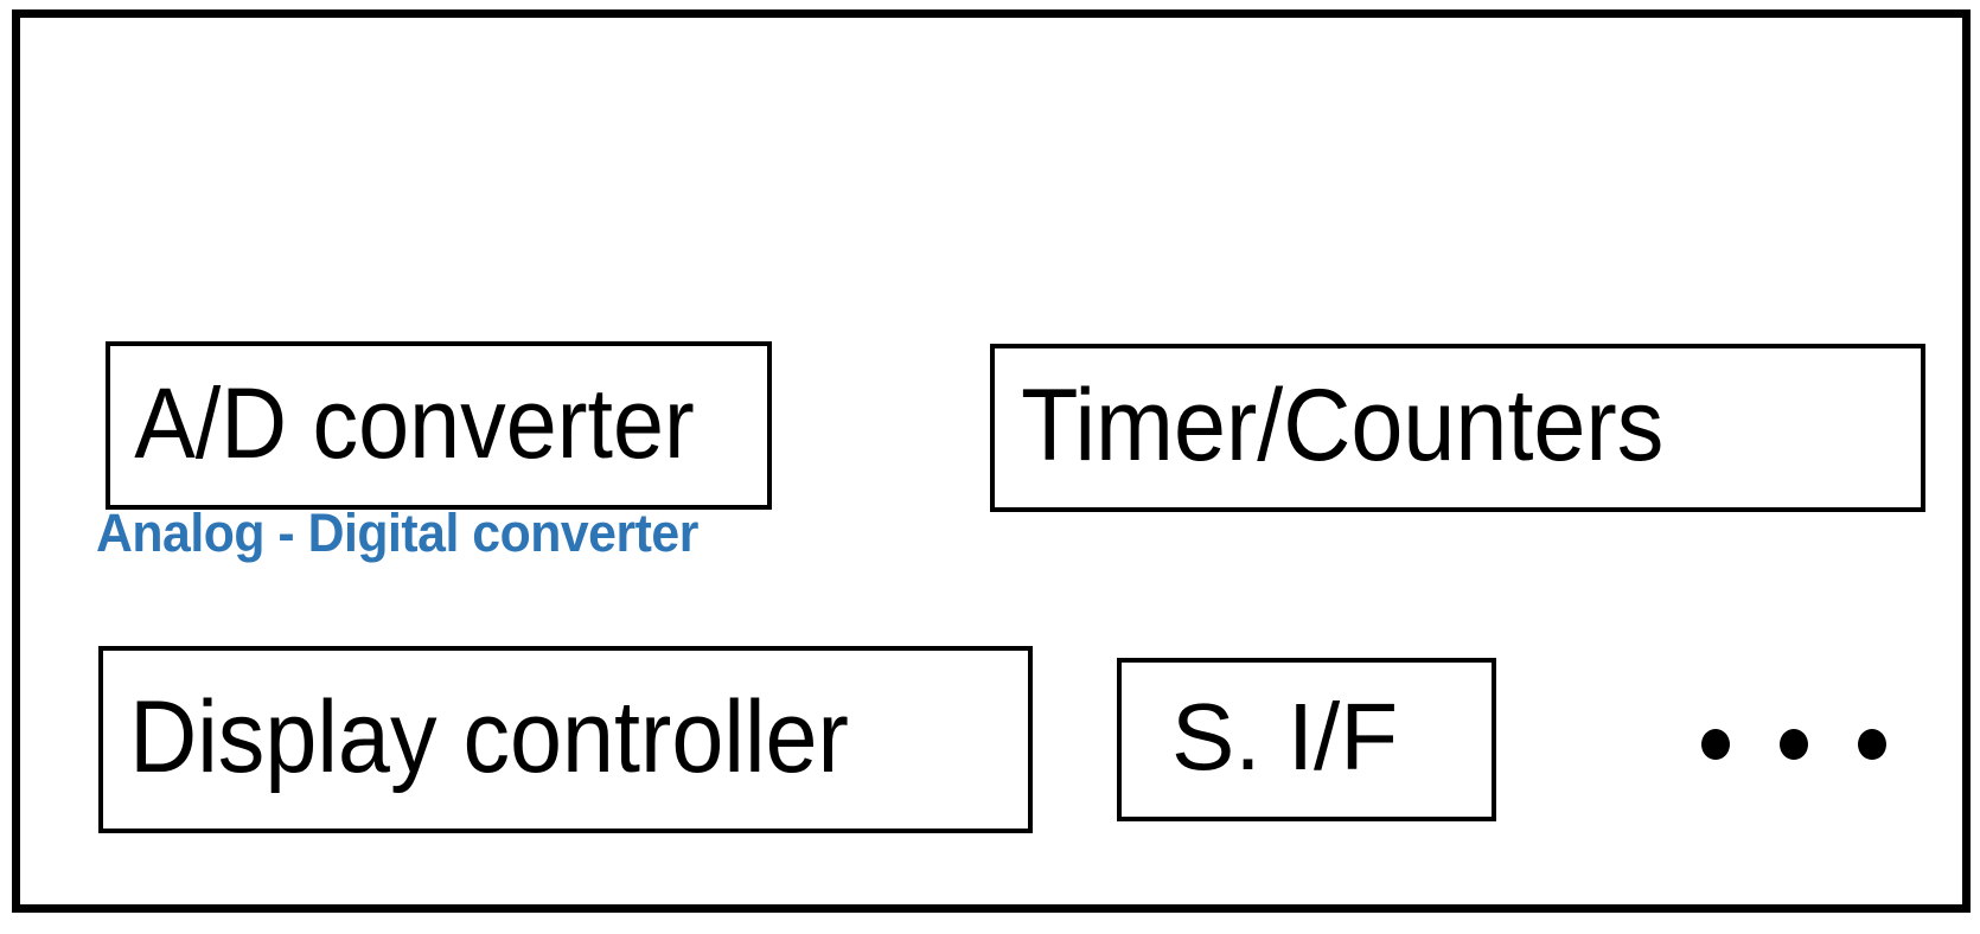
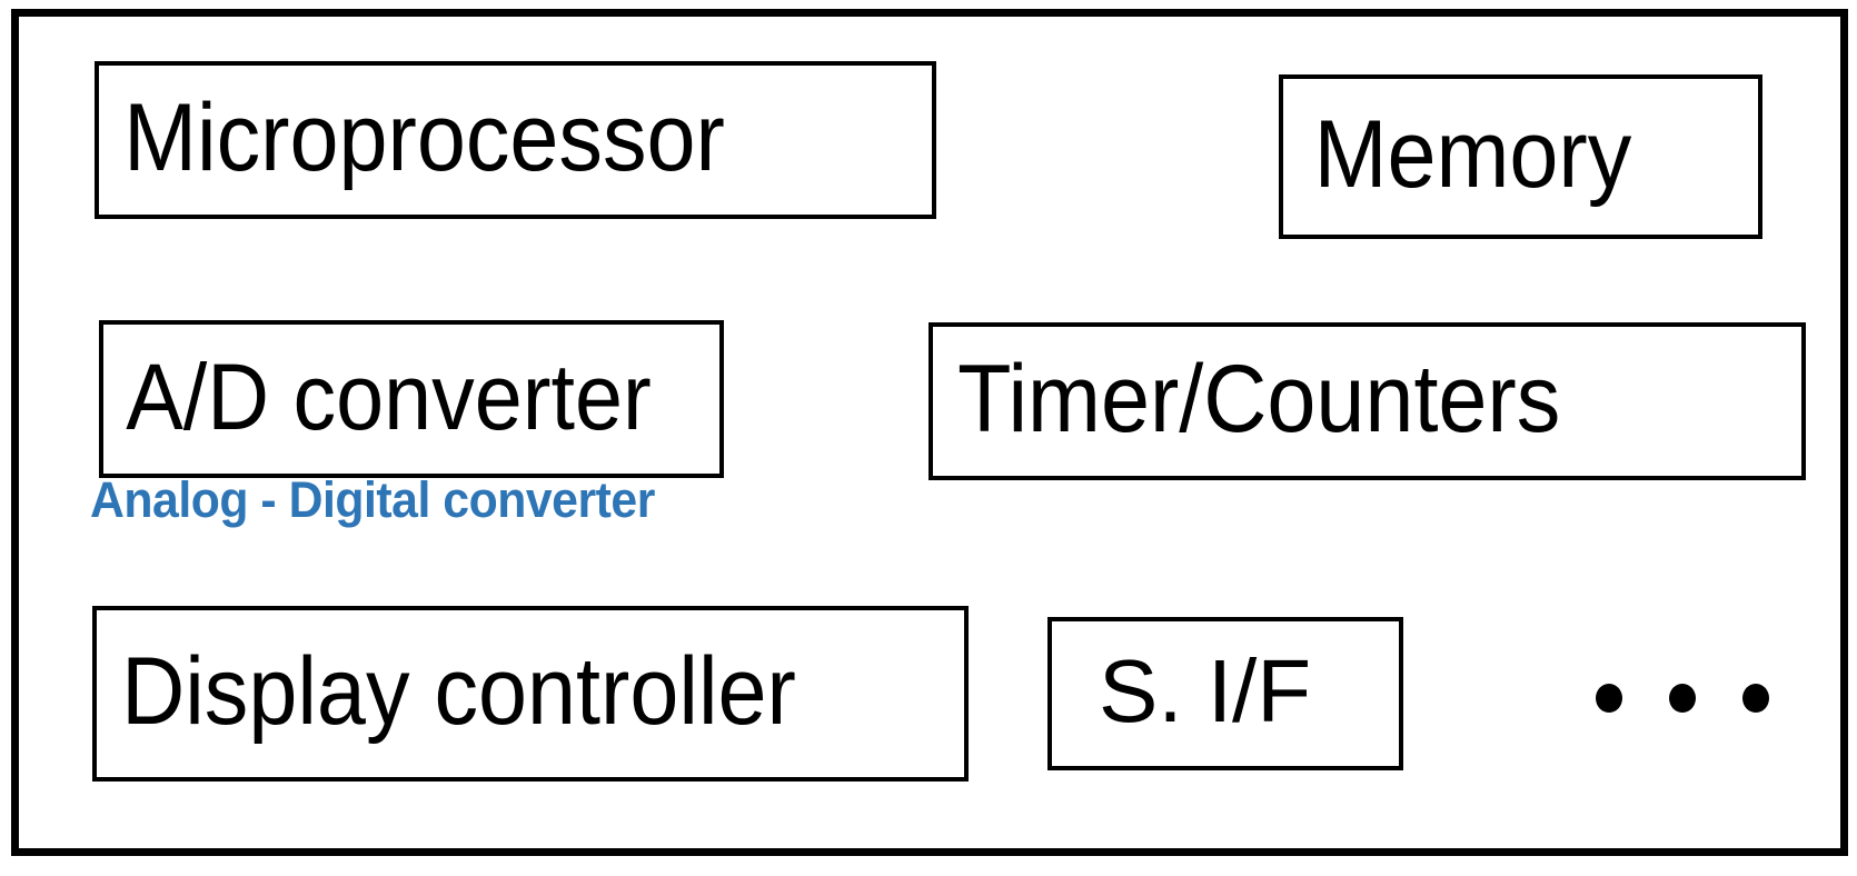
+ Microprocessor
+ Memory
  A/D converter
  Timer/Counters
  Analog - Digital converter
  Display controller
  S. I/F
